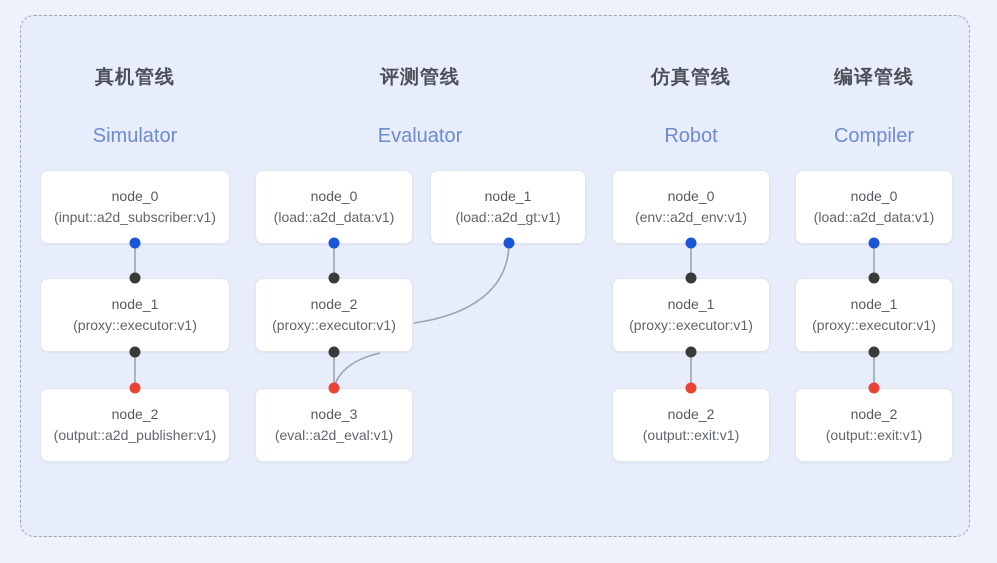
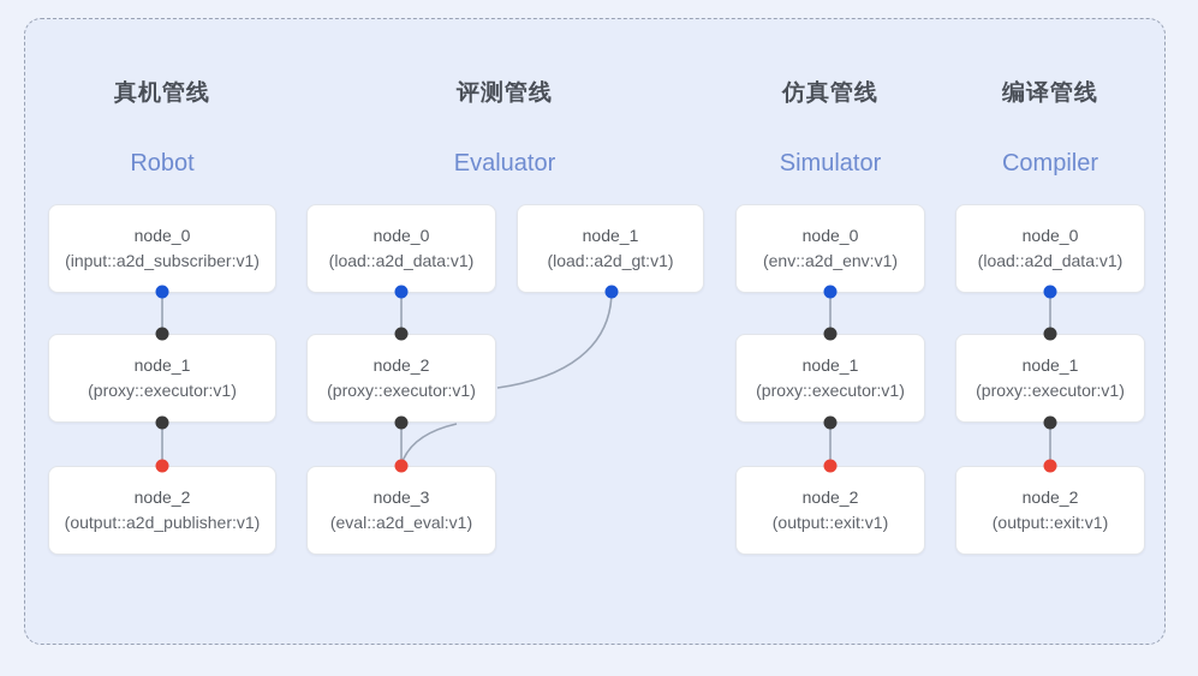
  真机管线
- Simulator
+ Robot
  评测管线
  Evaluator
  仿真管线
- Robot
+ Simulator
  编译管线
  Compiler
  node_0
  (input::a2d_subscriber:v1)
  node_1
  (proxy::executor:v1)
  node_2
  (output::a2d_publisher:v1)
  node_0
  (load::a2d_data:v1)
  node_2
  (proxy::executor:v1)
  node_3
  (eval::a2d_eval:v1)
  node_1
  (load::a2d_gt:v1)
  node_0
  (env::a2d_env:v1)
  node_1
  (proxy::executor:v1)
  node_2
  (output::exit:v1)
  node_0
  (load::a2d_data:v1)
  node_1
  (proxy::executor:v1)
  node_2
  (output::exit:v1)
